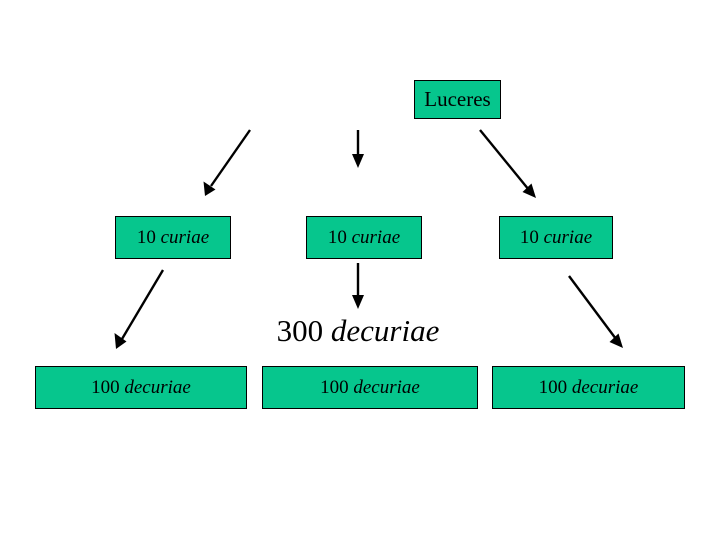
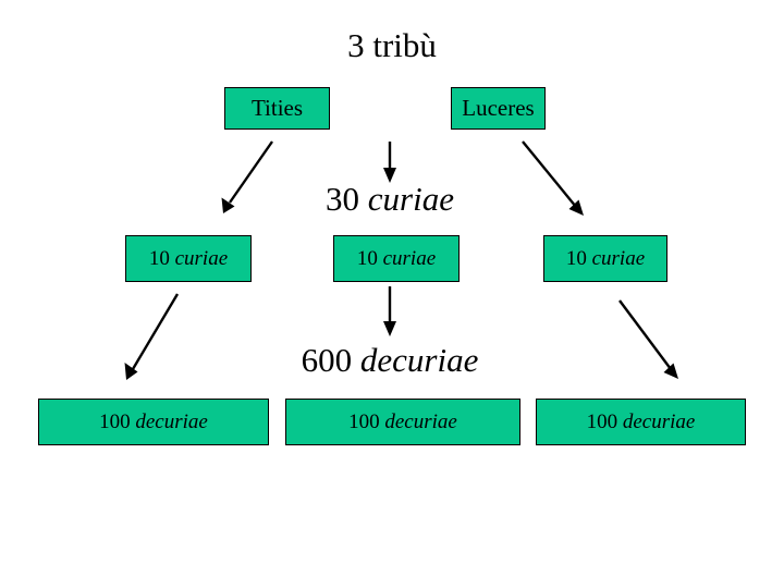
+ 3 tribù
+ Tities
  Luceres
+ 30 curiae
  10
  curiae
  10
  curiae
  10
  curiae
- 300 decuriae
+ 600 decuriae
  100
  decuriae
  100
  decuriae
  100
  decuriae
